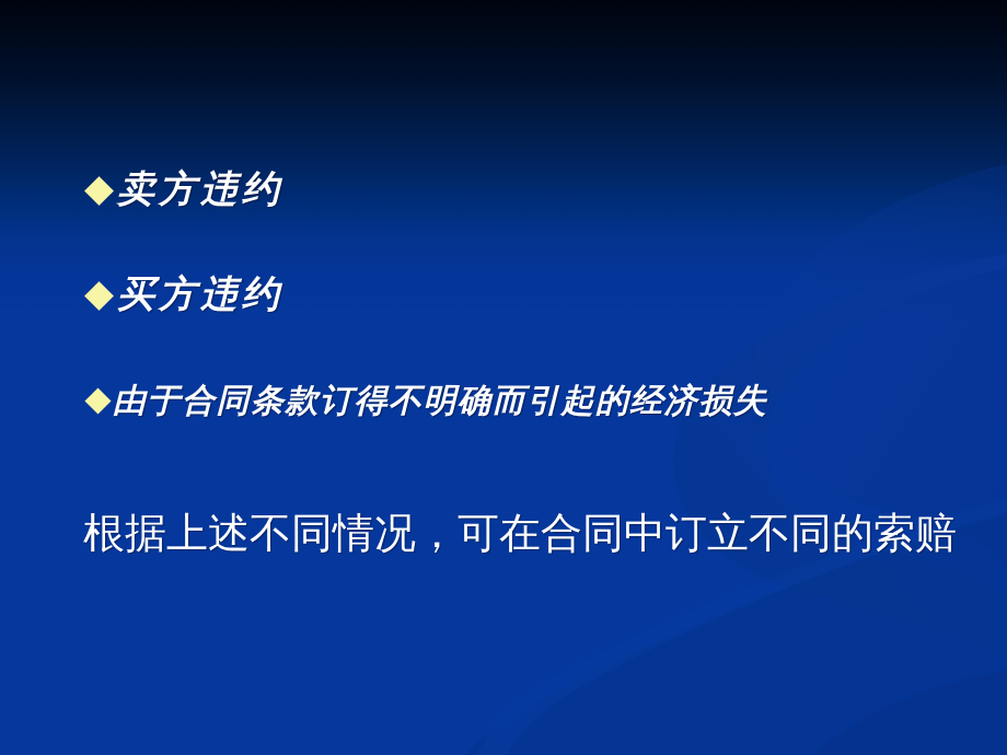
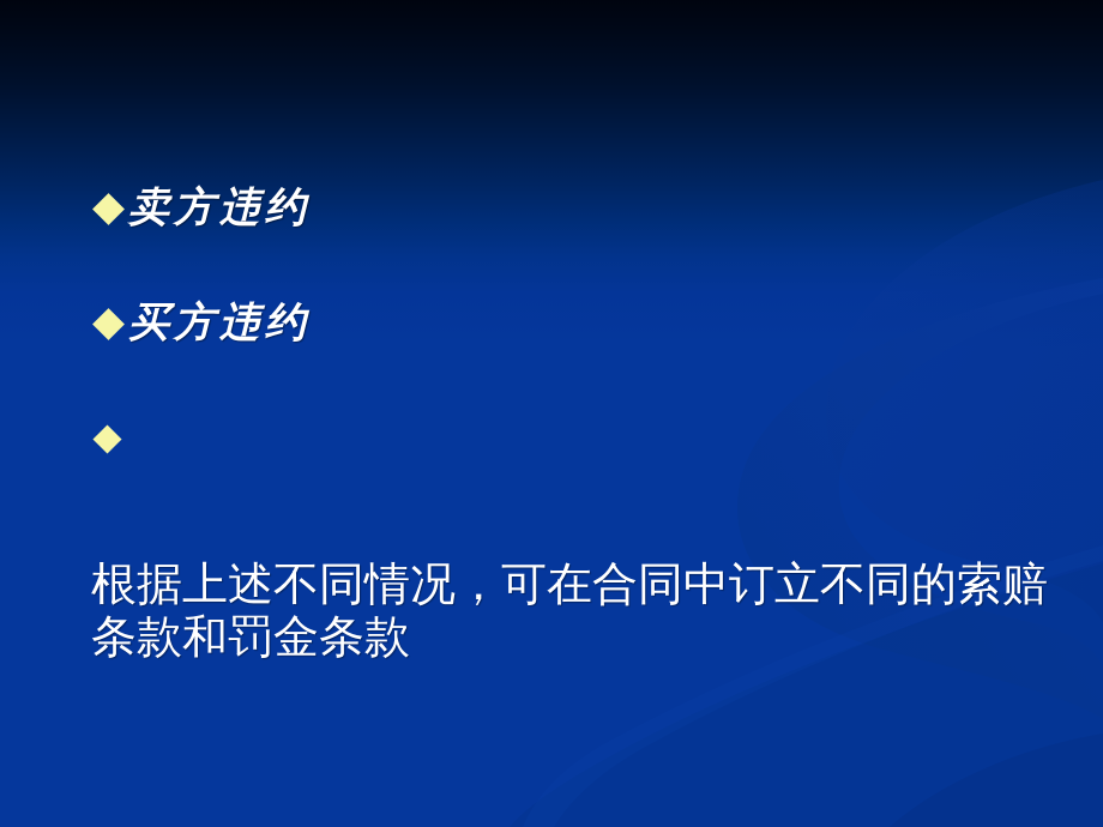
  卖方违约
  买方违约
- 由于合同条款订得不明确而引起的经济损失
  根据上述不同情况，可在合同中订立不同的索赔
+ 条款和罚金条款
